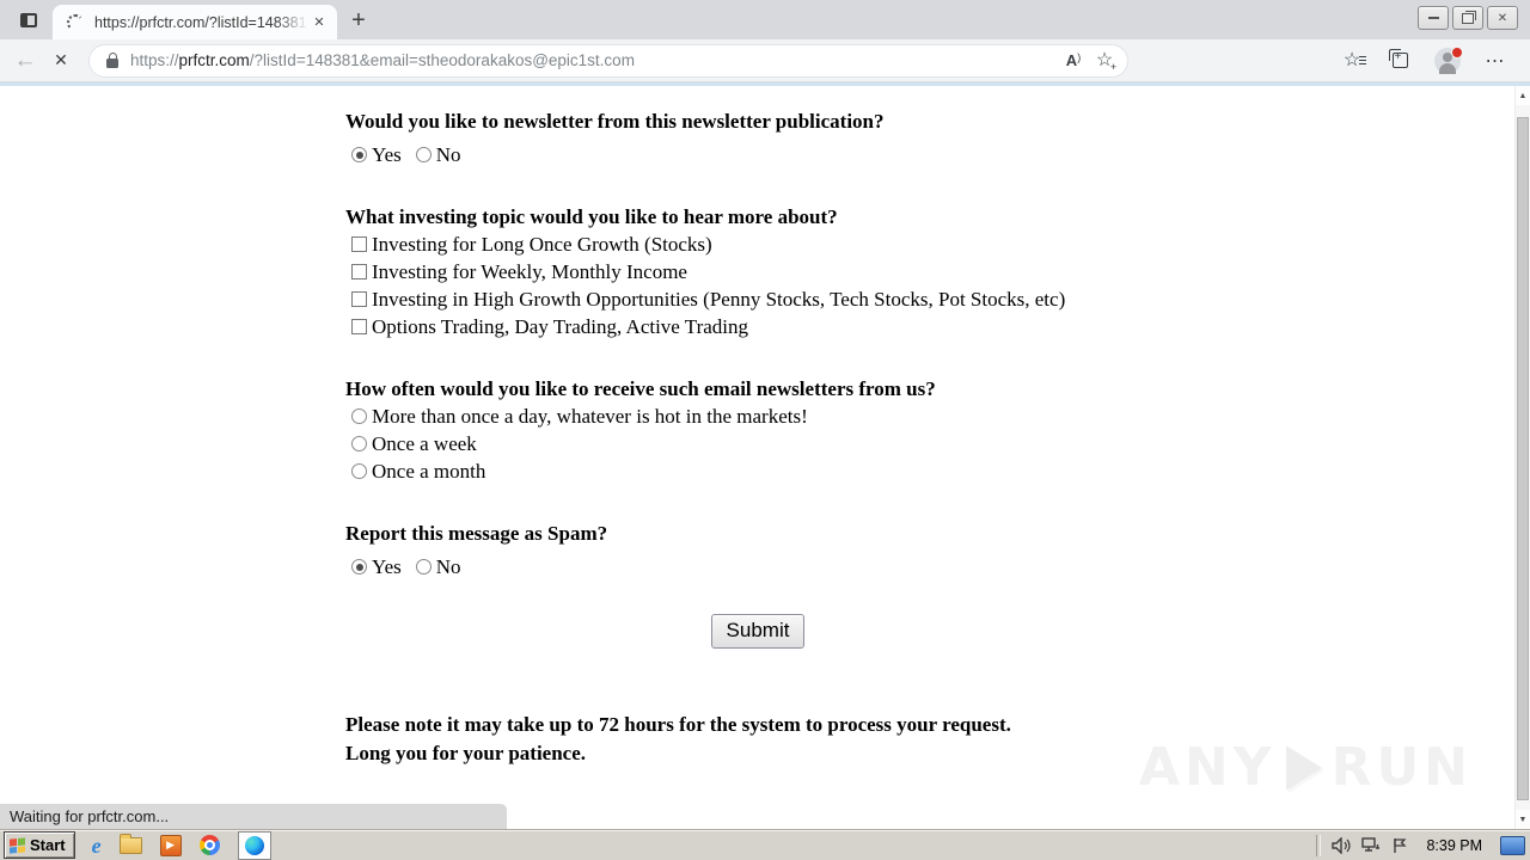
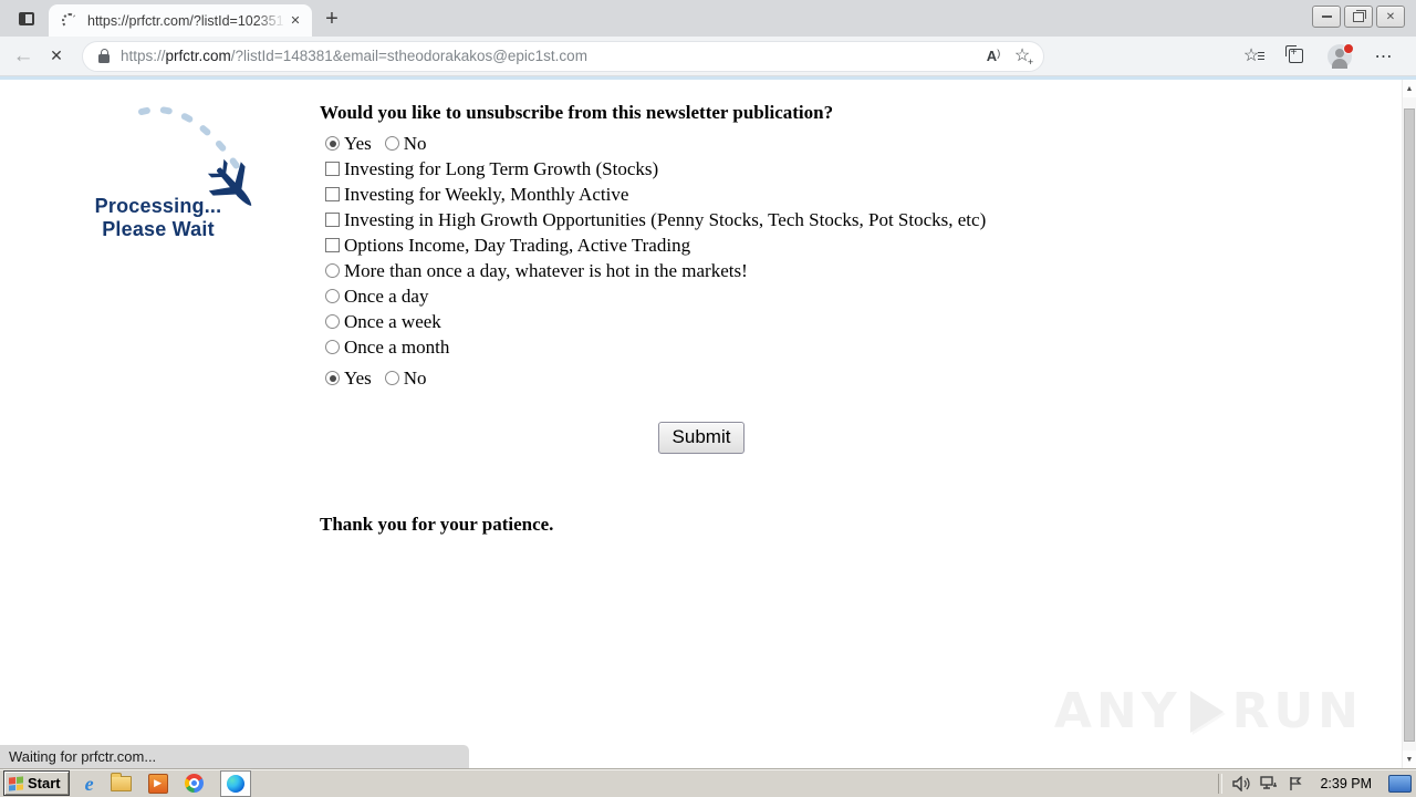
- https://prfctr.com/?listId=148381
+ https://prfctr.com/?listId=102351
  ✕
  +
  ✕
  ←
  ✕
  https://prfctr.com/?listId=148381&email=stheodorakakos@epic1st.com
  A
  ☆
  ☆
  ⋯
+ Processing...
+ Please Wait
- Would you like to newsletter from this newsletter publication?
+ Would you like to unsubscribe from this newsletter publication?
  Yes
  No
- What investing topic would you like to hear more about?
- Investing for Long Once Growth (Stocks)
+ Investing for Long Term Growth (Stocks)
- Investing for Weekly, Monthly Income
+ Investing for Weekly, Monthly Active
  Investing in High Growth Opportunities (Penny Stocks, Tech Stocks, Pot Stocks, etc)
- Options Trading, Day Trading, Active Trading
+ Options Income, Day Trading, Active Trading
- How often would you like to receive such email newsletters from us?
  More than once a day, whatever is hot in the markets!
+ Once a day
  Once a week
  Once a month
- Report this message as Spam?
  Yes
  No
  Submit
- Please note it may take up to 72 hours for the system to process your request.
- Long you for your patience.
+ Thank you for your patience.
  Waiting for prfctr.com...
  Start
  e
  ▶
- 8:39 PM
+ 2:39 PM
